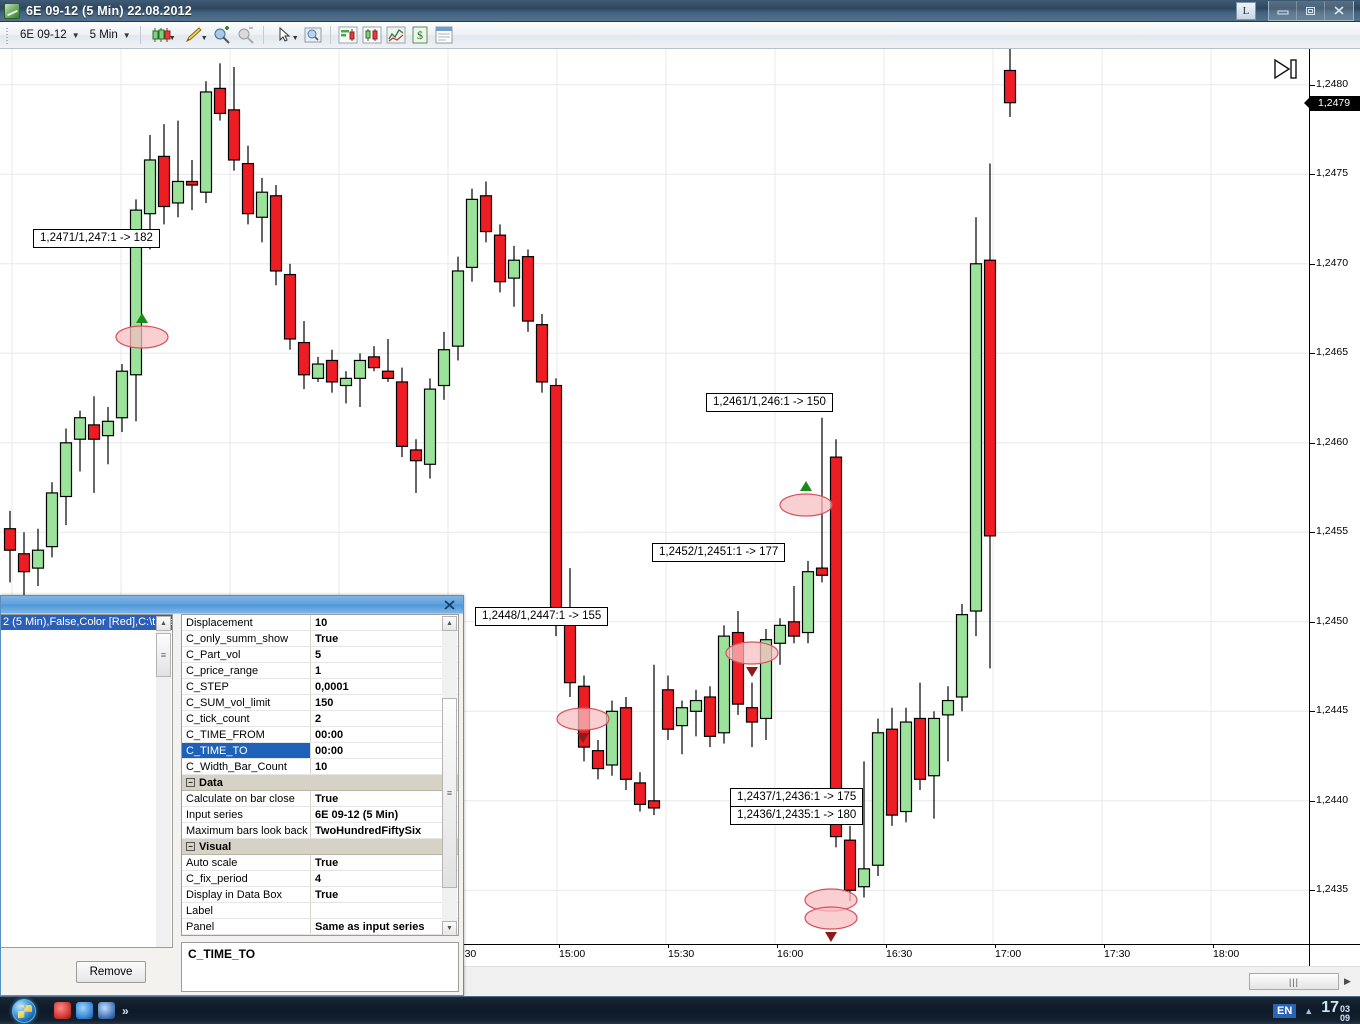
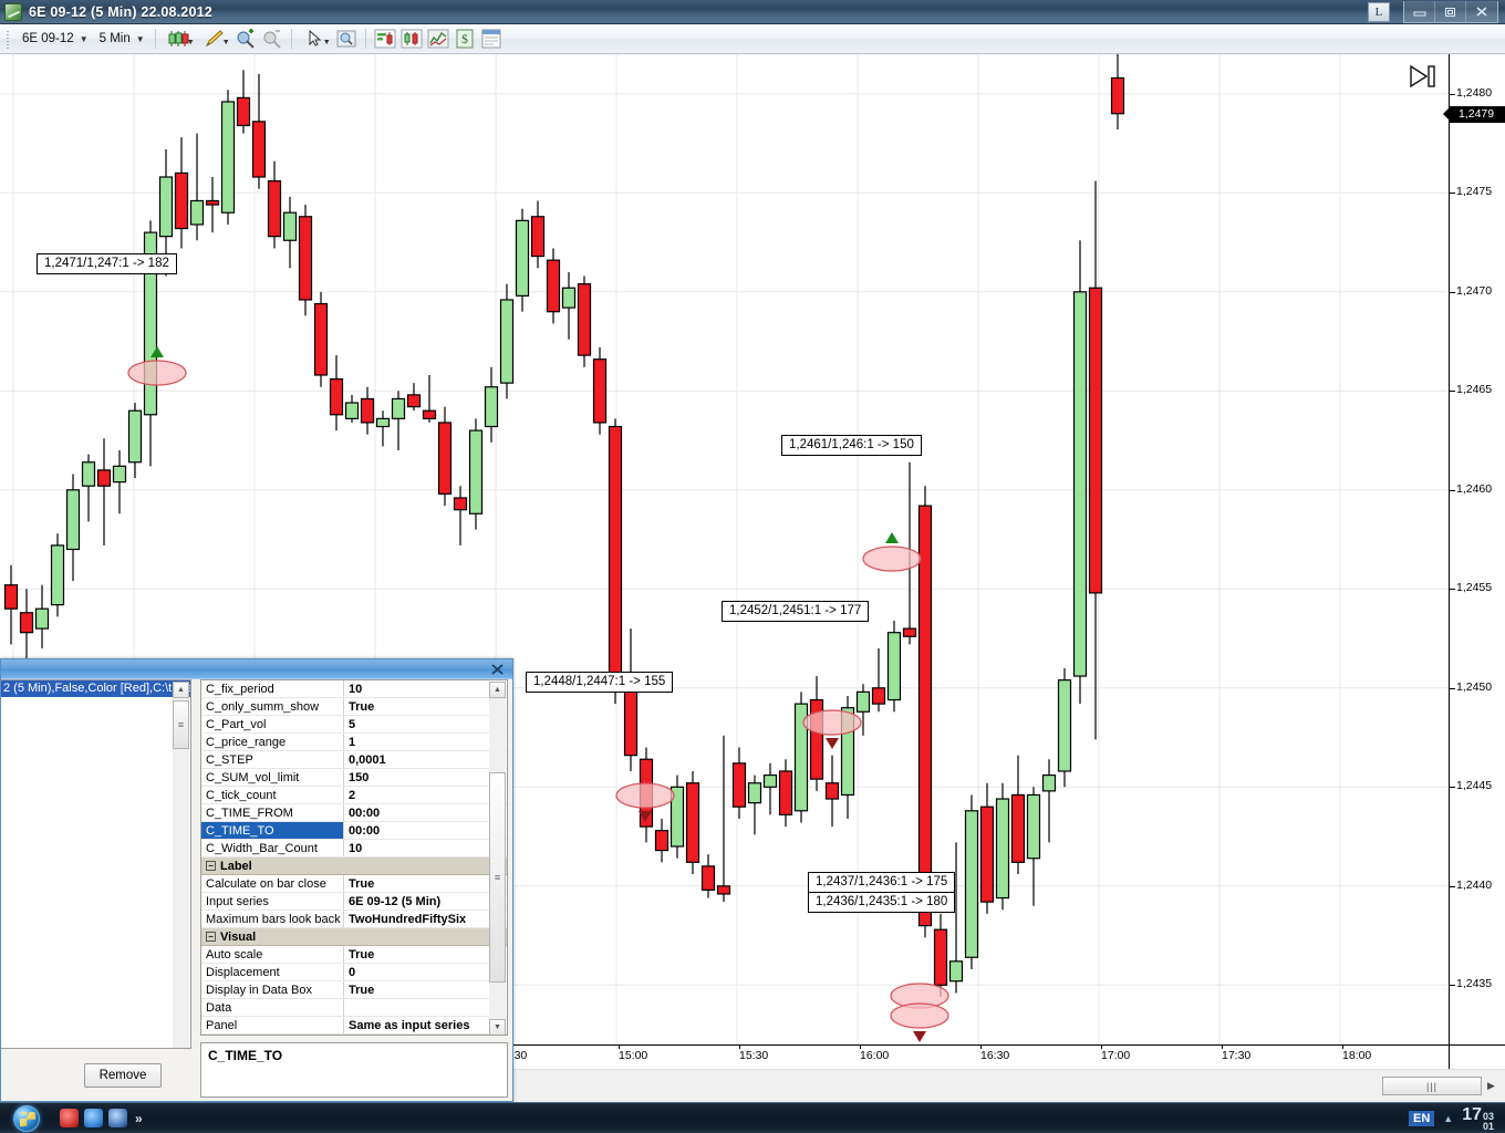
  6E 09-12 (5 Min) 22.08.2012
  L
  6E 09-12
  ▼
  5 Min
  ▼
  $
  1,2471/1,247:1 -> 182
  1,2461/1,246:1 -> 150
  1,2452/1,2451:1 -> 177
  1,2448/1,2447:1 -> 155
  1,2437/1,2436:1 -> 175
  1,2436/1,2435:1 -> 180
  1,2480
  1,2475
  1,2470
  1,2465
  1,2460
  1,2455
  1,2450
  1,2445
  1,2440
  1,2435
  1,2479
  15:00
  15:30
  16:00
  16:30
  17:00
  17:30
  18:00
  |||
  ▶
  2 (5 Min),False,Color [Red],C:\ts
  ≡
  Remove
- Displacement
+ C_fix_period
  10
  C_only_summ_show
  True
  C_Part_vol
  5
  C_price_range
  1
  C_STEP
  0,0001
  C_SUM_vol_limit
  150
  C_tick_count
  2
  C_TIME_FROM
  00:00
  C_TIME_TO
  00:00
  C_Width_Bar_Count
  10
  −
- Data
+ Label
  Calculate on bar close
  True
  Input series
  6E 09-12 (5 Min)
  Maximum bars look back
  TwoHundredFiftySix
  −
  Visual
  Auto scale
  True
- C_fix_period
+ Displacement
- 4
+ 0
  Display in Data Box
  True
- Label
+ Data
  Panel
  Same as input series
  ≡
  C_TIME_TO
  »
  EN
  ▲
  17
  03
- 09
+ 01
